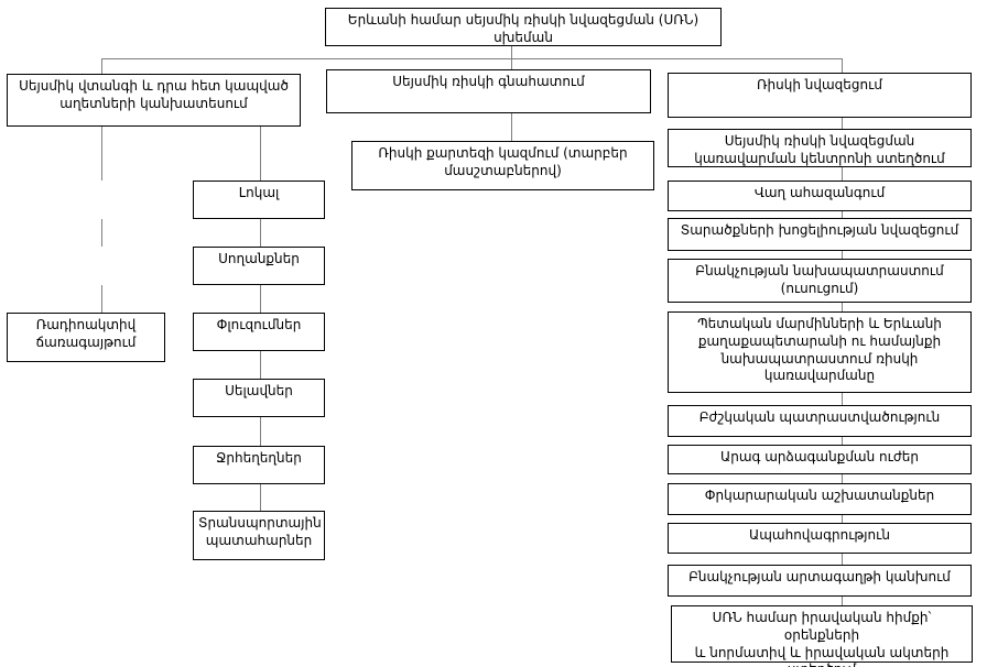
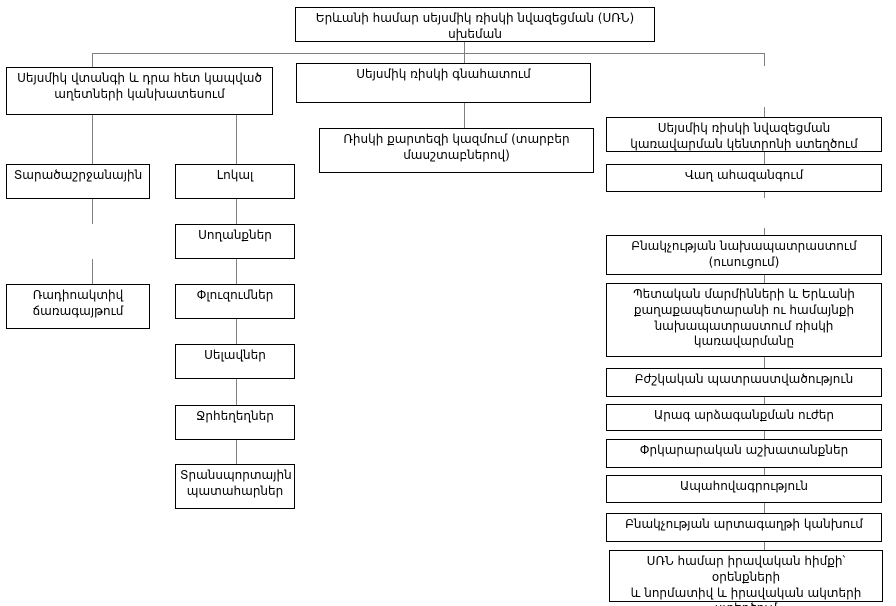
  Երևանի համար սեյսմիկ ռիսկի նվազեցման (ՍՌՆ)
  սխեման
  Սեյսմիկ վտանգի և դրա հետ կապված
  աղետների կանխատեսում
  Սեյսմիկ ռիսկի գնահատում
- Ռիսկի նվազեցում
  Ռիսկի քարտեզի կազմում (տարբեր
  մասշտաբներով)
+ Տարածաշրջանային
  Ռադիոակտիվ
  ճառագայթում
  Լոկալ
  Սողանքներ
  Փլուզումներ
  Սելավներ
  Ջրհեղեղներ
  Տրանսպորտային
  պատահարներ
  Սեյսմիկ ռիսկի նվազեցման
  կառավարման կենտրոնի ստեղծում
  Վաղ ահազանգում
- Տարածքների խոցելիության նվազեցում
  Բնակչության նախապատրաստում
  (ուսուցում)
  Պետական մարմինների և Երևանի
  քաղաքապետարանի ու համայնքի
  նախապատրաստում ռիսկի
  կառավարմանը
  Բժշկական պատրաստվածություն
  Արագ արձագանքման ուժեր
  Փրկարարական աշխատանքներ
  Ապահովագրություն
  Բնակչության արտագաղթի կանխում
  ՍՌՆ համար իրավական հիմքի՝ օրենքների
  և նորմատիվ և իրավական ակտերի
